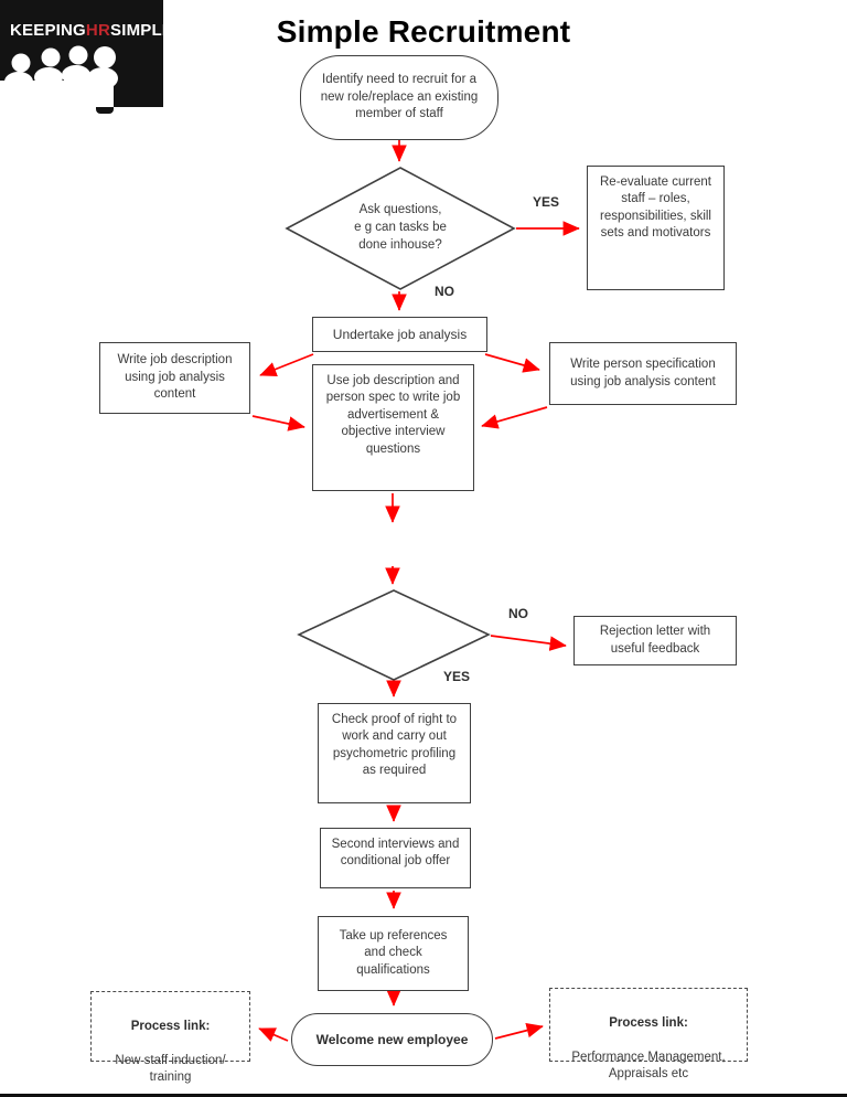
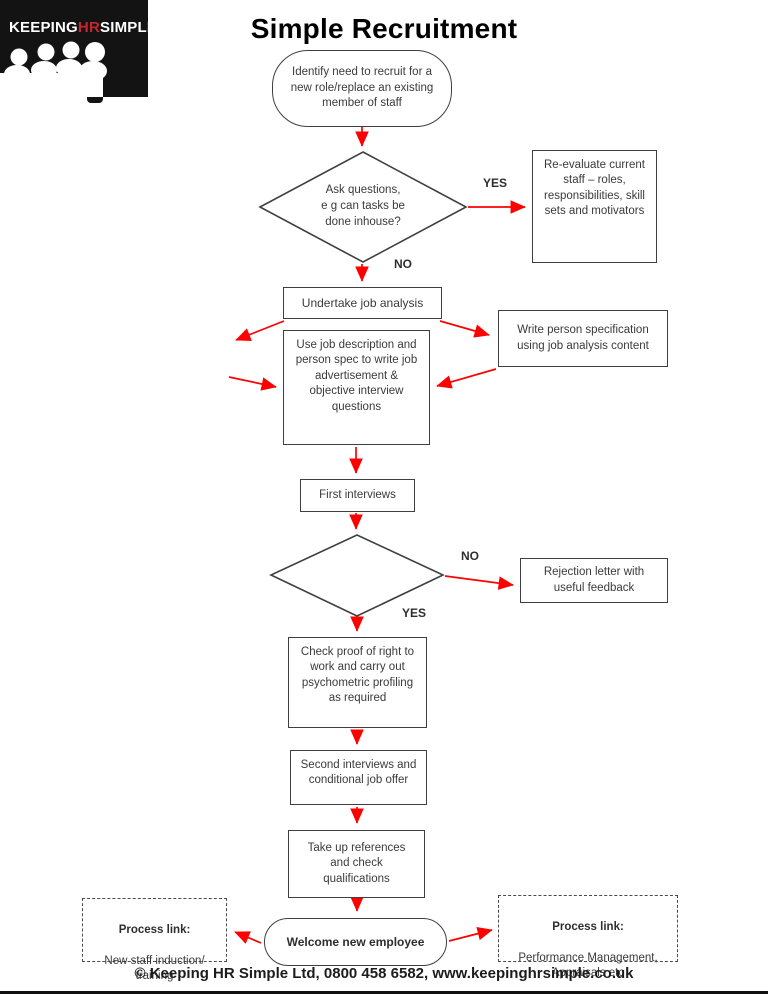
  KEEPINGHRSIMPLE
  Simple Recruitment
  Identify need to recruit for a
  new role/replace an existing
  member of staff
  Ask questions,
  e g can tasks be
  done inhouse?
  YES
  NO
  Re-evaluate current
  staff – roles,
  responsibilities, skill
  sets and motivators
  Undertake job analysis
- Write job description
- using job analysis
- content
  Write person specification
  using job analysis content
  Use job description and
  person spec to write job
  advertisement &
  objective interview
  questions
+ First interviews
  NO
  YES
  Rejection letter with
  useful feedback
  Check proof of right to
  work and carry out
  psychometric profiling
  as required
  Second interviews and
  conditional job offer
  Take up references
  and check
  qualifications
  Welcome new employee
  Process link:
  New staff induction/
  training
  Process link:
  Performance Management,
  Appraisals etc
+ © Keeping HR Simple Ltd, 0800 458 6582, www.keepinghrsimple.co.uk
